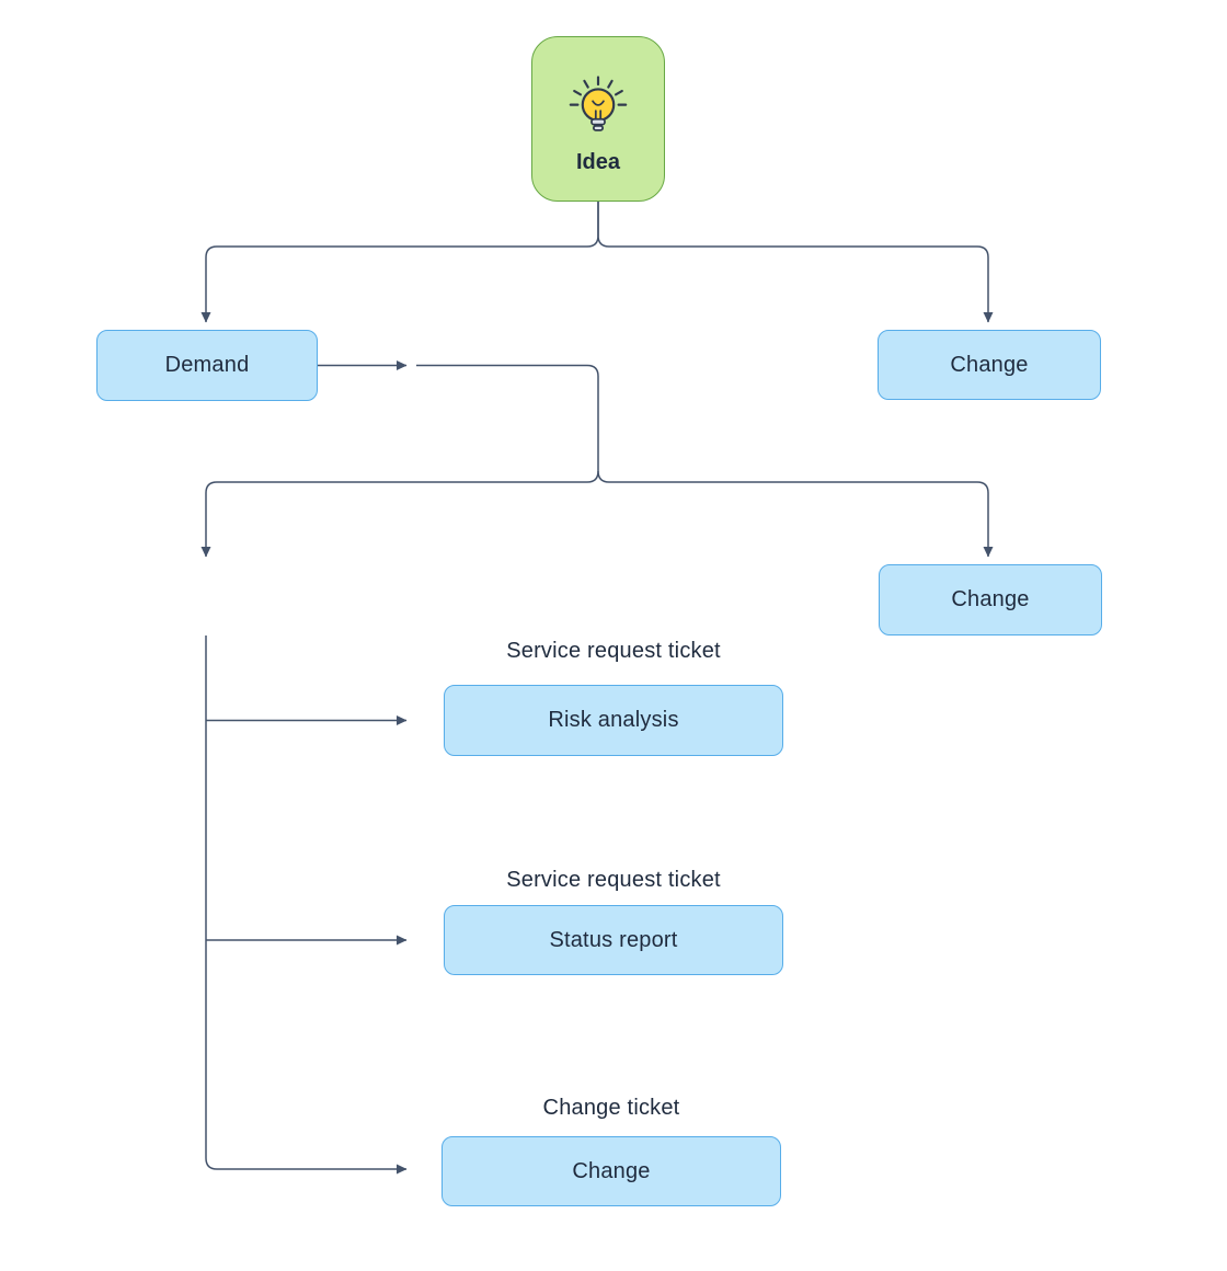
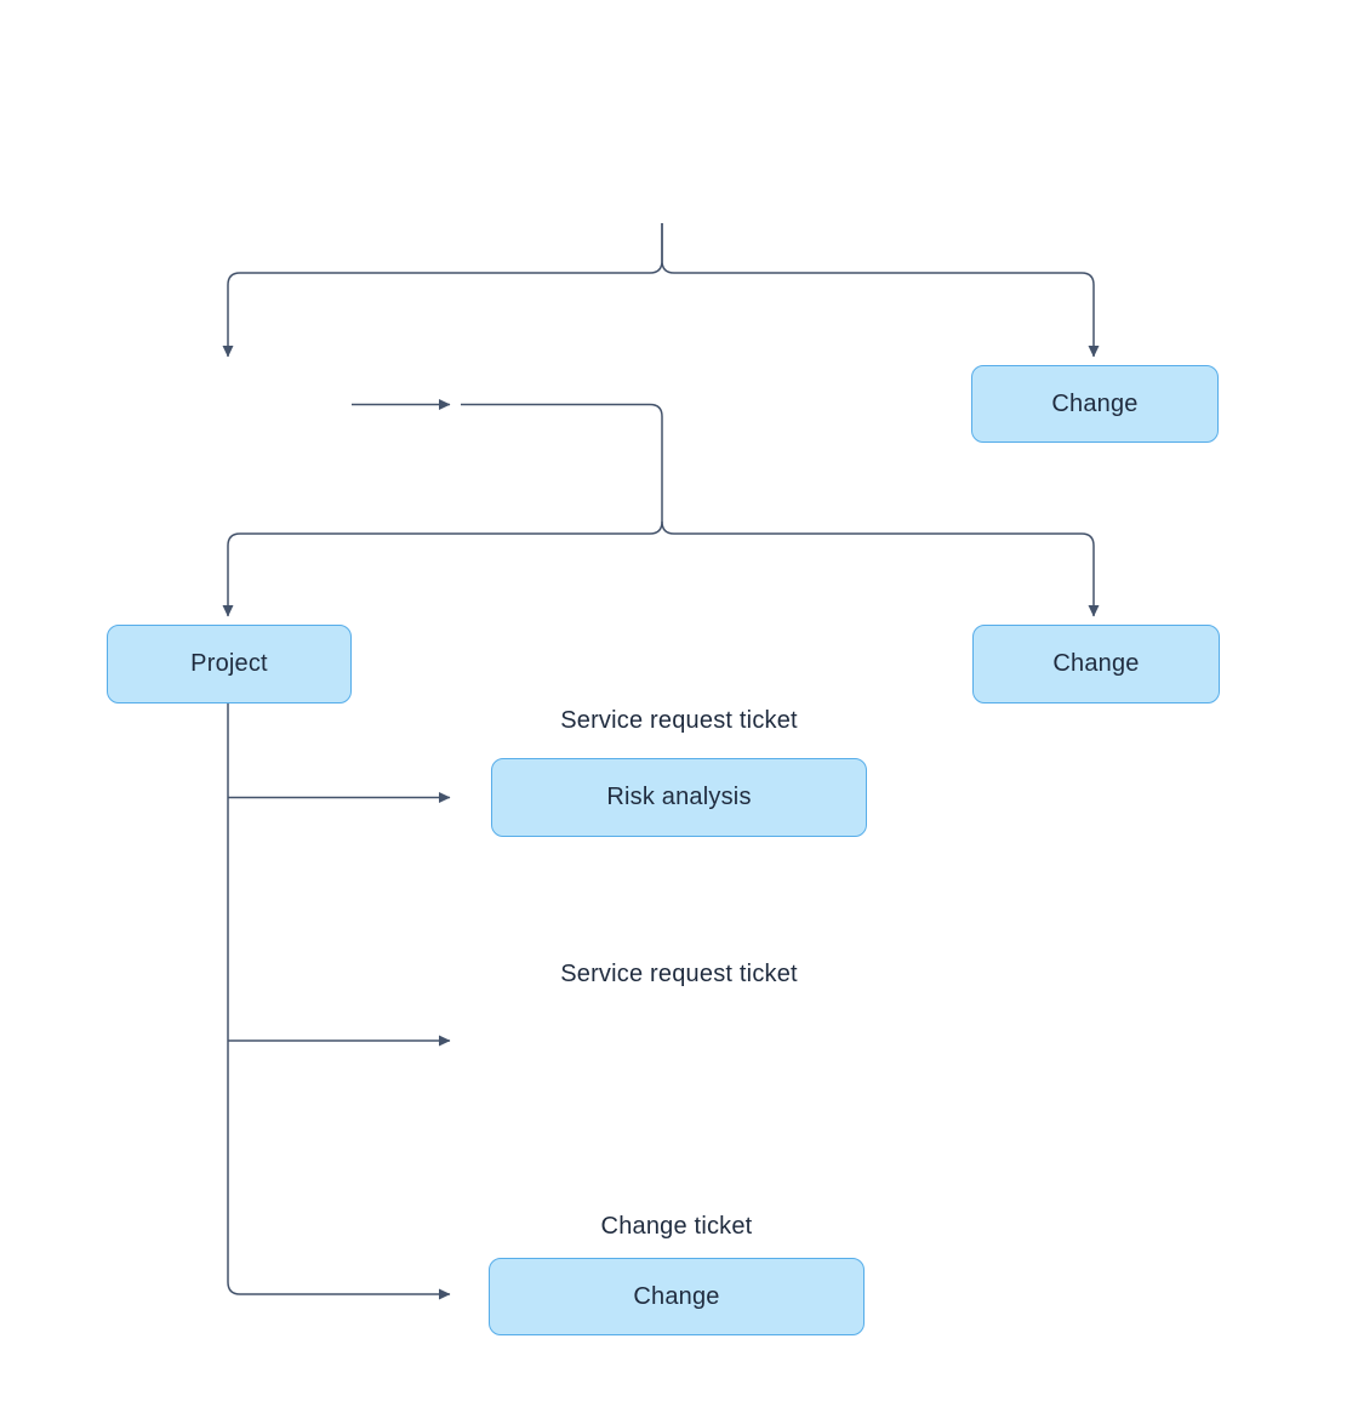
- Idea
- Demand
  Change
+ Project
  Change
  Service request ticket
  Service request ticket
  Change ticket
  Risk analysis
- Status report
  Change
